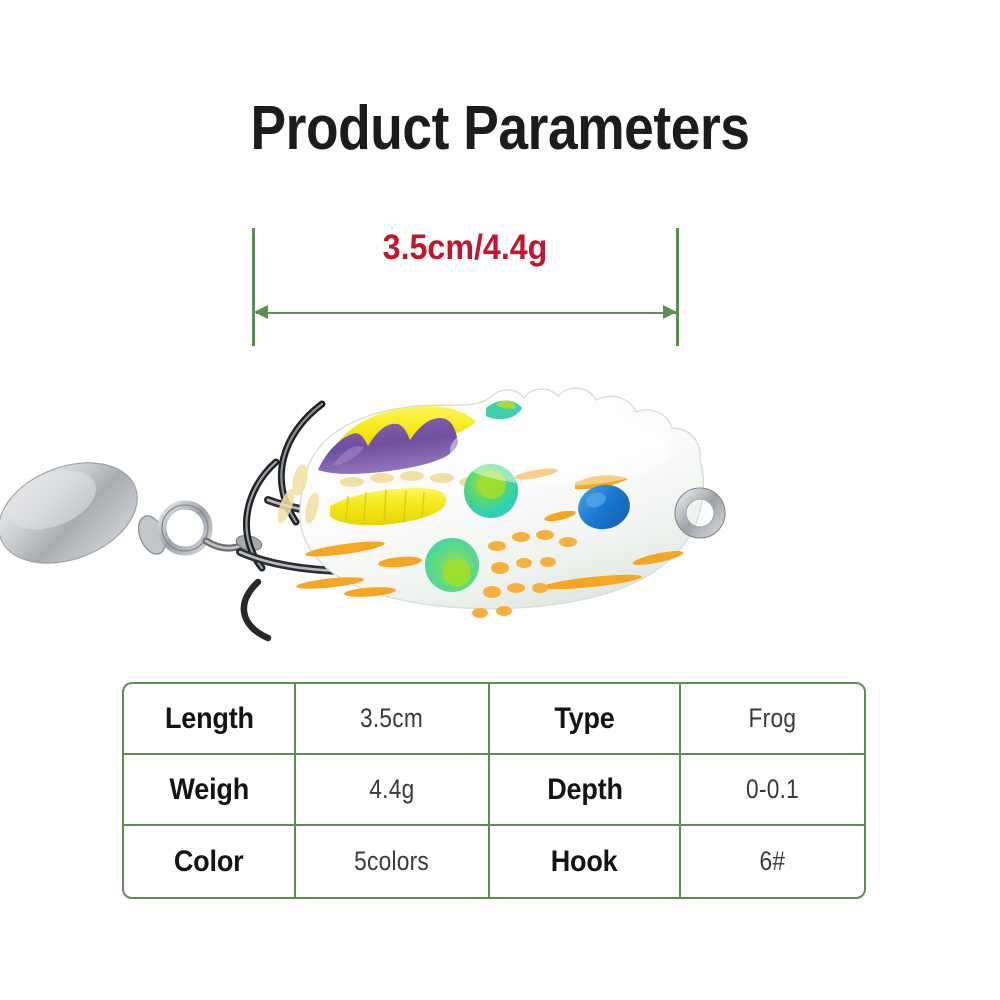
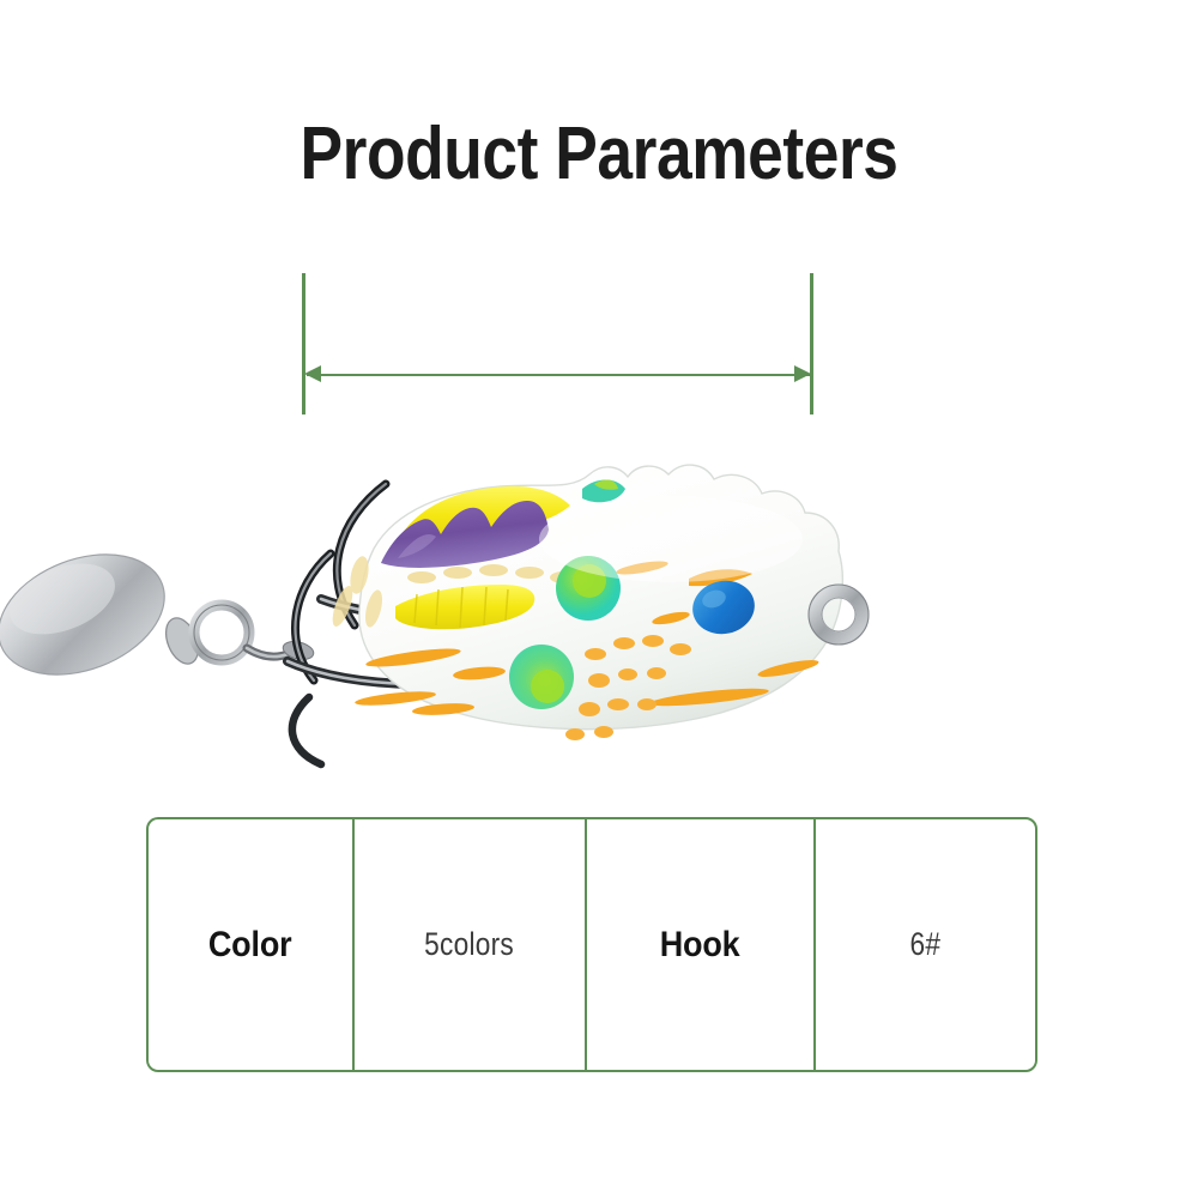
  Product Parameters
- 3.5cm/4.4g
- Length	3.5cm	Type	Frog
- Weigh	4.4g	Depth	0-0.1
  Color	5colors	Hook	6#
